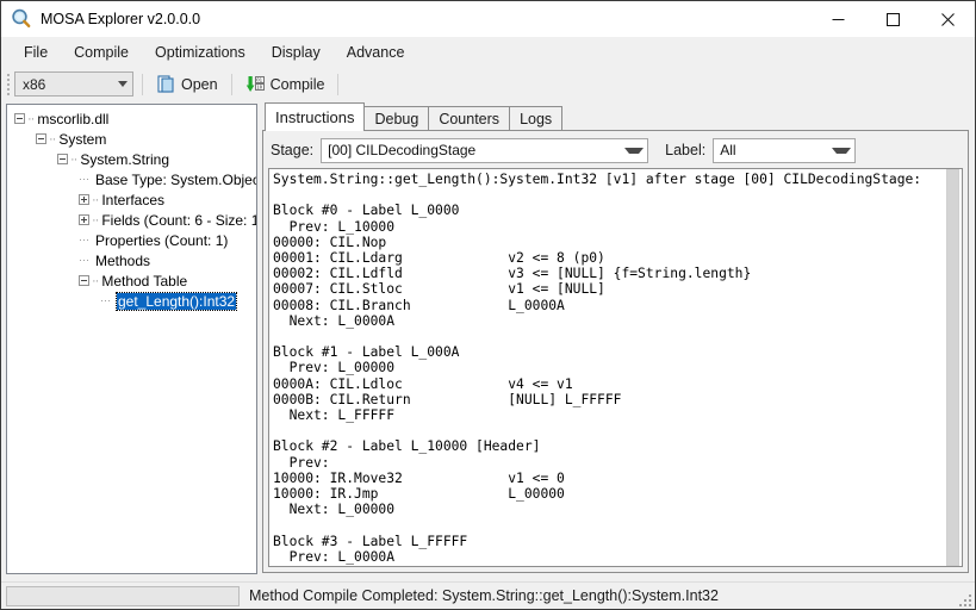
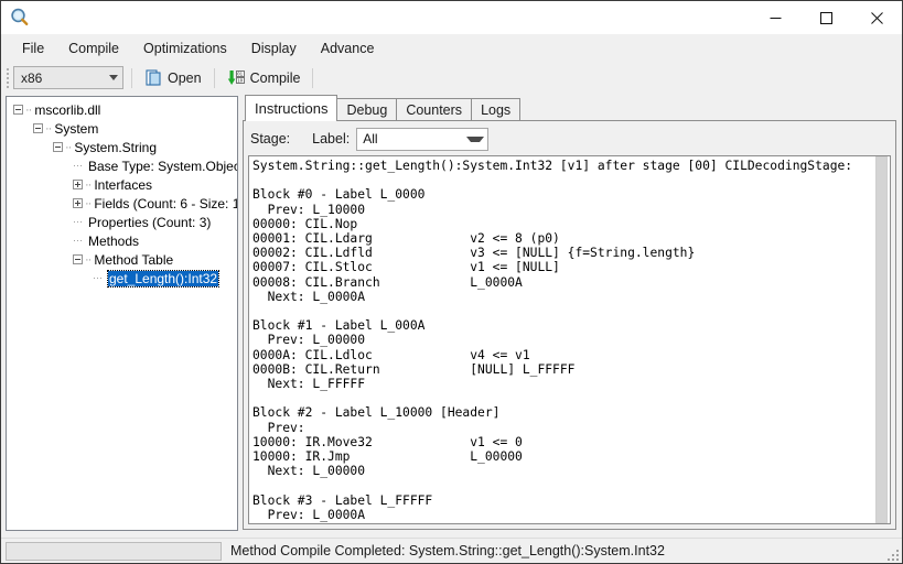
- MOSA Explorer v2.0.0.0
  File
  Compile
  Optimizations
  Display
  Advance
  x86
  Open
  Compile
  ··
  mscorlib.dll
  ··
  System
  ··
  System.String
  ⋯
  Base Type: System.Objec
  ··
  Interfaces
  ··
  Fields (Count: 6 - Size: 1
  ⋯
- Properties (Count: 1)
+ Properties (Count: 3)
  ⋯
  Methods
  ··
  Method Table
  ⋯
  get_Length():Int32
  Instructions
  Debug
  Counters
  Logs
  Stage:
- [00] CILDecodingStage
  Label:
  All
  System.String::get_Length():System.Int32 [v1] after stage [00] CILDecodingStage:
  Block #0 - Label L_0000
  Prev: L_10000
  00000: CIL.Nop
  00001: CIL.Ldarg v2 <= 8 (p0)
  00002: CIL.Ldfld v3 <= [NULL] {f=String.length}
  00007: CIL.Stloc v1 <= [NULL]
  00008: CIL.Branch L_0000A
  Next: L_0000A
  Block #1 - Label L_000A
  Prev: L_00000
  0000A: CIL.Ldloc v4 <= v1
  0000B: CIL.Return [NULL] L_FFFFF
  Next: L_FFFFF
  Block #2 - Label L_10000 [Header]
  Prev:
  10000: IR.Move32 v1 <= 0
  10000: IR.Jmp L_00000
  Next: L_00000
  Block #3 - Label L_FFFFF
  Prev: L_0000A
  Method Compile Completed: System.String::get_Length():System.Int32
